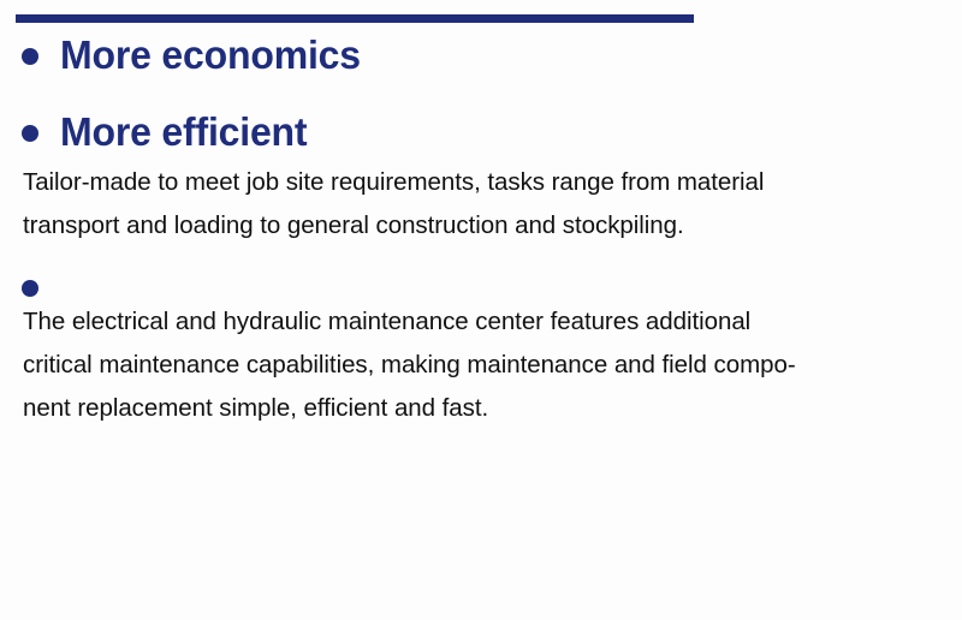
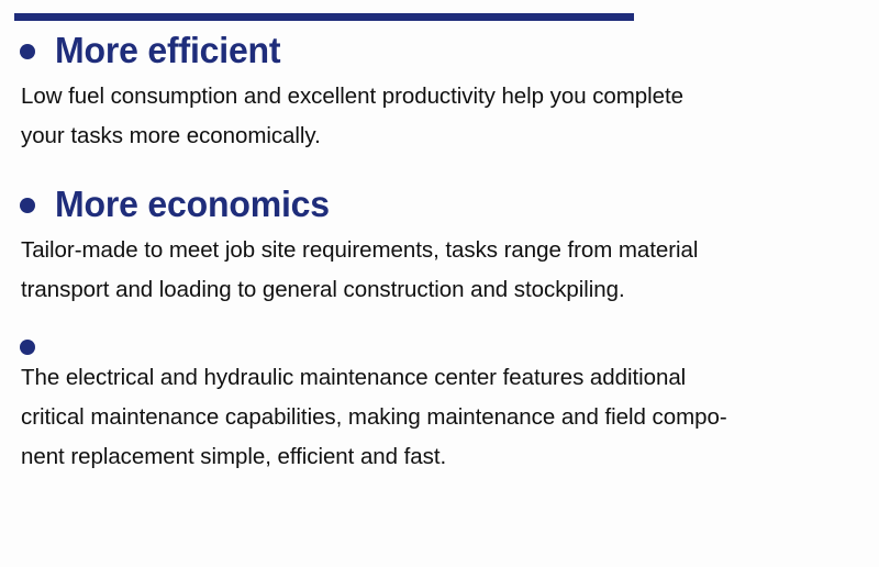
- More economics
+ More efficient
+ Low fuel consumption and excellent productivity help you complete
+ your tasks more economically.
- More efficient
+ More economics
  Tailor-made to meet job site requirements, tasks range from material
  transport and loading to general construction and stockpiling.
  The electrical and hydraulic maintenance center features additional
  critical maintenance capabilities, making maintenance and field compo-
  nent replacement simple, efficient and fast.
